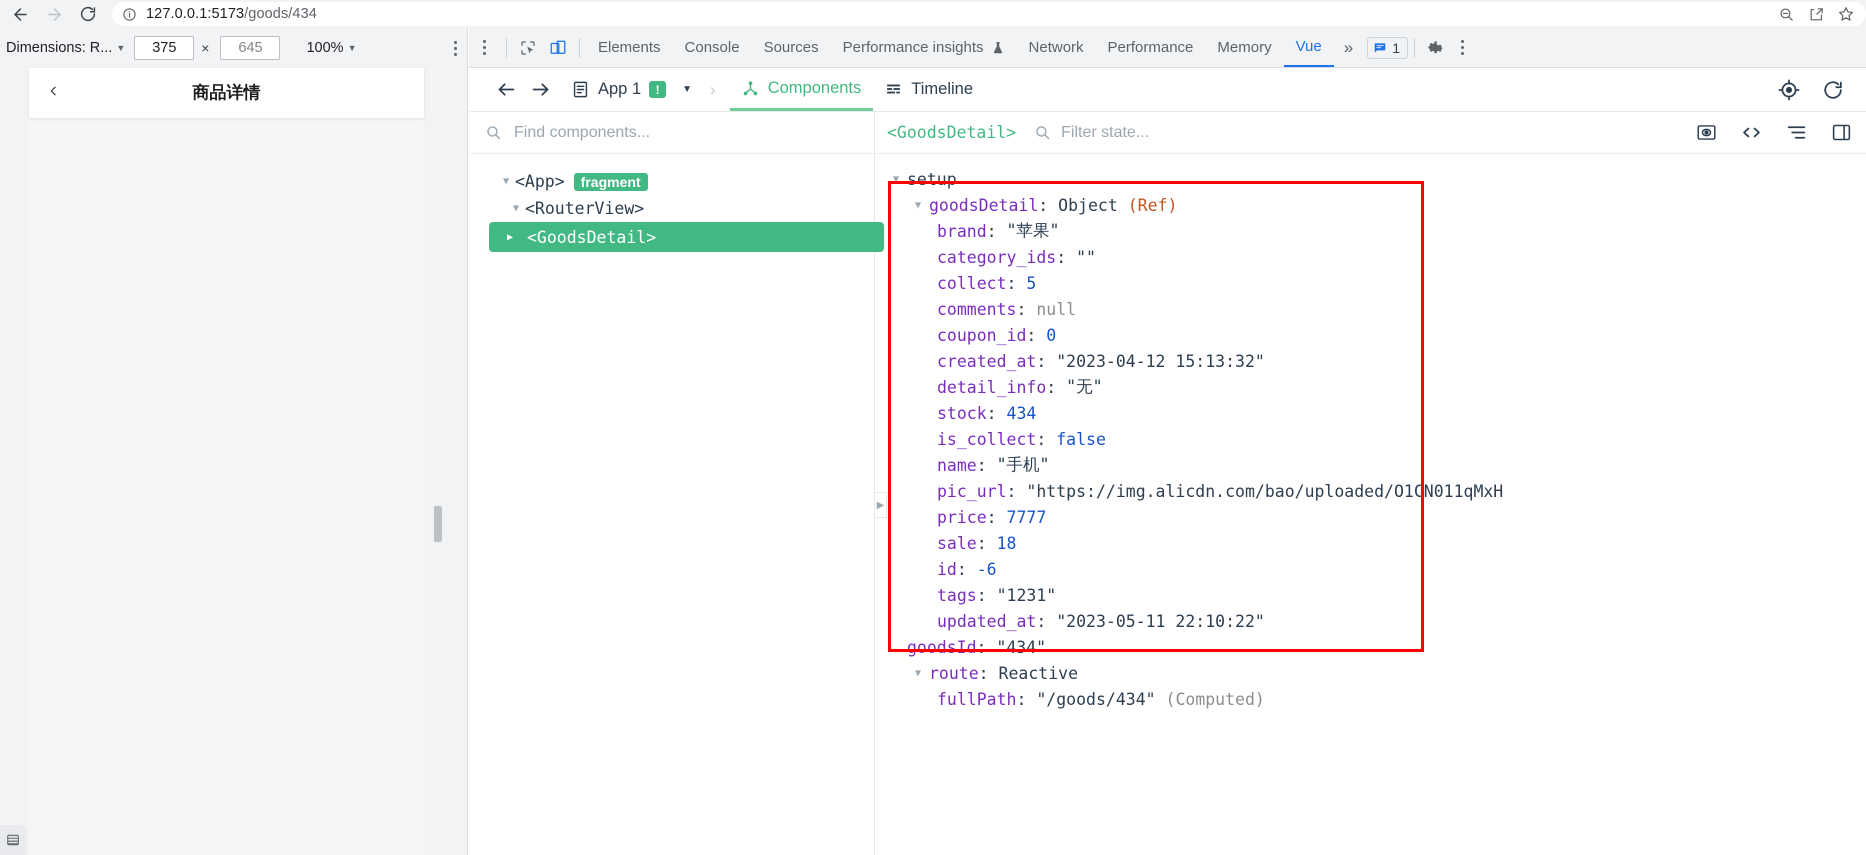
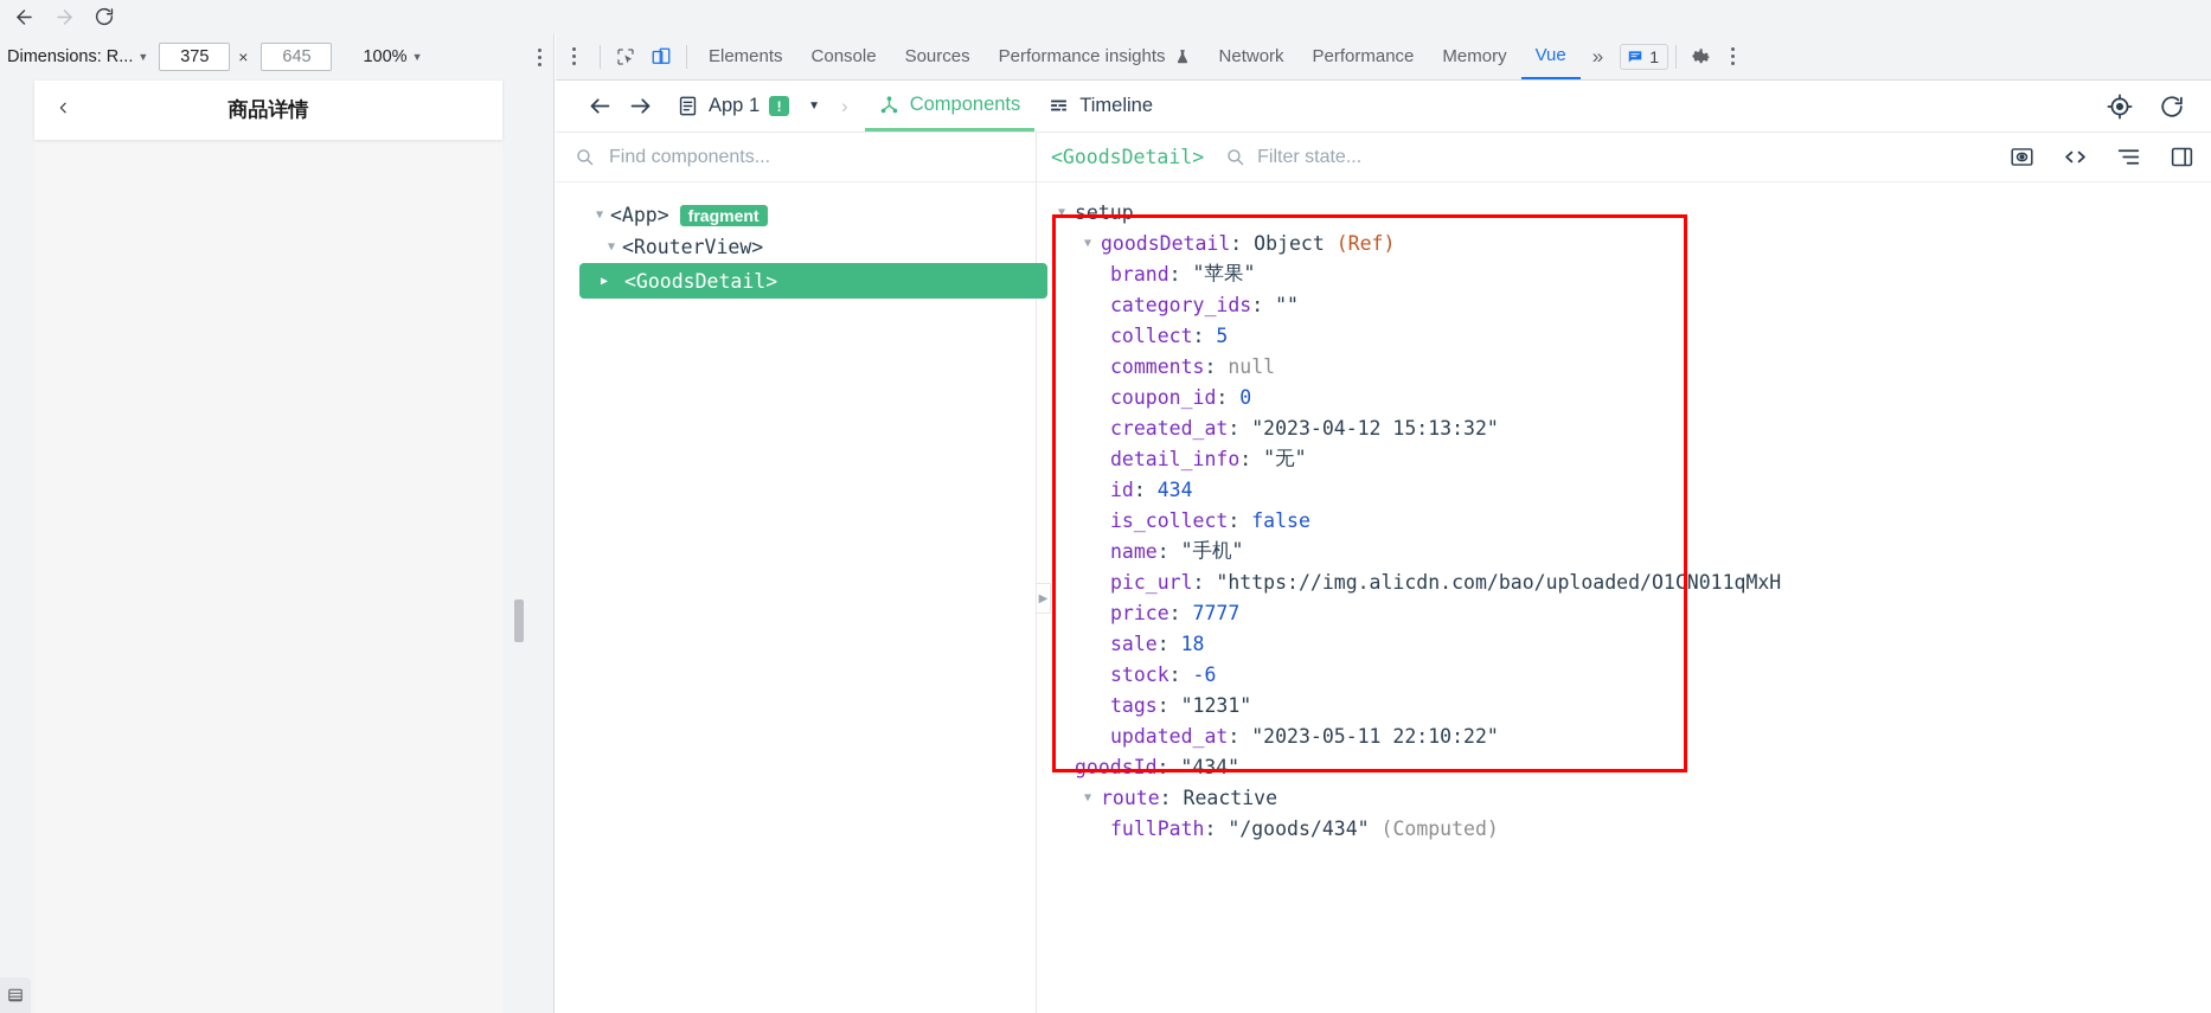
- 127.0.0.1:5173/goods/434
  Dimensions: R...
  ▼
  375
  ×
  645
  100%
  ▼
  Elements
  Console
  Sources
  Performance insights
  Network
  Performance
  Memory
  Vue
  »
  1
  商品详情
  App 1
  !
  ▼
  ›
  Components
  Timeline
  Find components...
  ▼
  <App>
  fragment
  ▼
  <RouterView>
  ▶
  <GoodsDetail>
  ▶
  <GoodsDetail>
  Filter state...
  ▼
  setup
  ▼
  goodsDetail
  :
  Object
  (Ref)
  brand
  :
  "苹果"
  category_ids
  :
  ""
  collect
  :
  5
  comments
  :
  null
  coupon_id
  :
  0
  created_at
  :
  "2023-04-12 15:13:32"
  detail_info
  :
  "无"
- stock
+ id
  :
  434
  is_collect
  :
  false
  name
  :
  "手机"
  pic_url
  :
  "https://img.alicdn.com/bao/uploaded/O1CN011qMxH
  price
  :
  7777
  sale
  :
  18
- id
+ stock
  :
  -6
  tags
  :
  "1231"
  updated_at
  :
  "2023-05-11 22:10:22"
  goodsId
  :
  "434"
  ▼
  route
  :
  Reactive
  fullPath
  :
  "/goods/434"
  (Computed)
